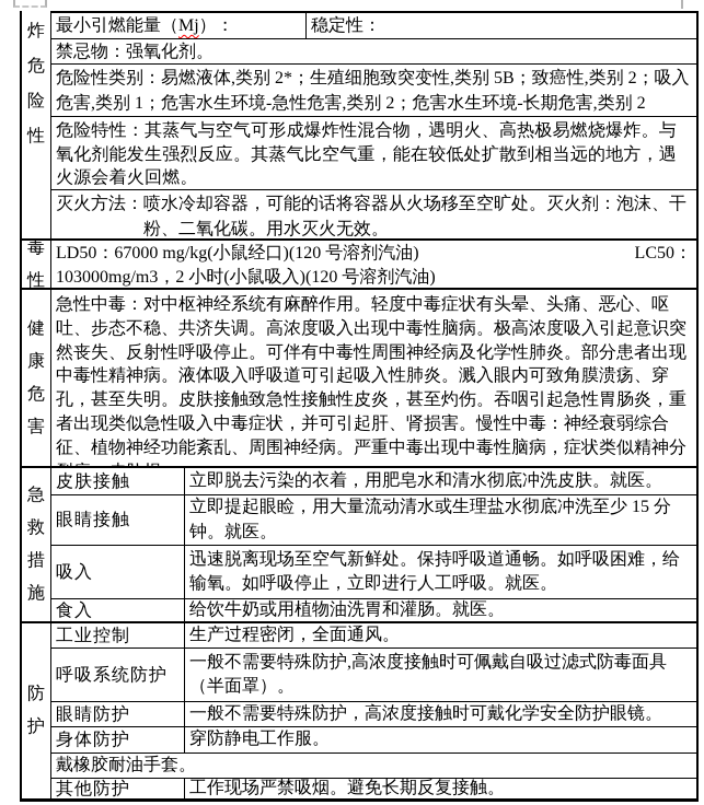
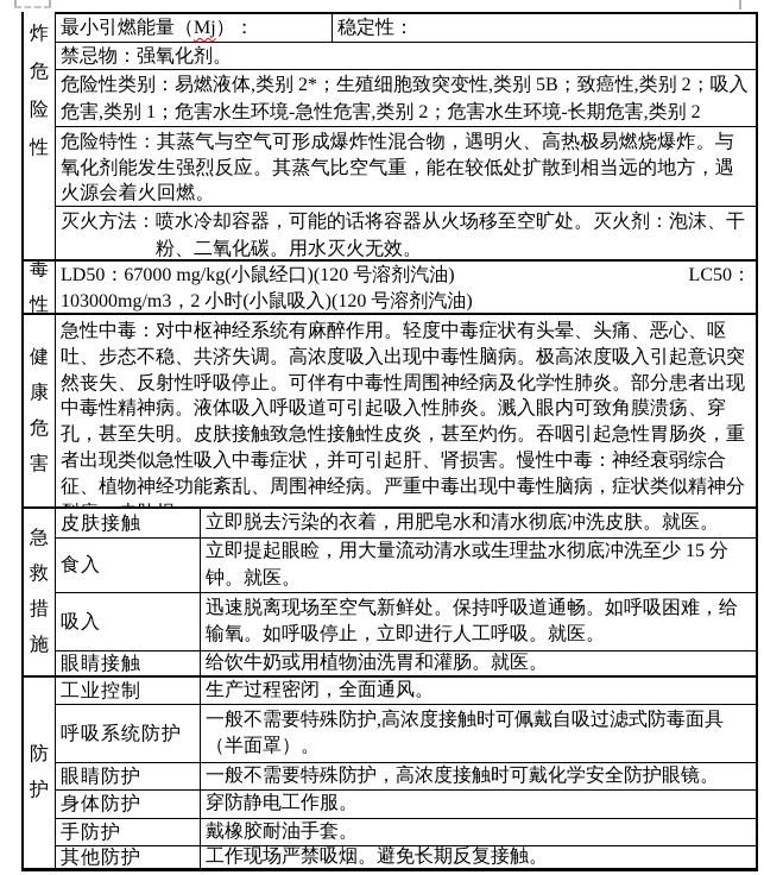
  炸危险性
  最小引燃能量（
  Mj
  ）：
  稳定性：
  禁忌物：强氧化剂。
  危险性类别：易燃液体,类别 2*；生殖细胞致突变性,类别 5B；致癌性,类别 2；吸入危害,类别 1；危害水生环境-急性危害,类别 2；危害水生环境-长期危害,类别 2
  危险特性：其蒸气与空气可形成爆炸性混合物，遇明火、高热极易燃烧爆炸。与氧化剂能发生强烈反应。其蒸气比空气重，能在较低处扩散到相当远的地方，遇火源会着火回燃。
  灭火方法：喷水冷却容器，可能的话将容器从火场移至空旷处。灭火剂：泡沫、干粉、二氧化碳。用水灭火无效。
  毒性
  LD50：67000 mg/kg(小鼠经口)(120 号溶剂汽油)
  LC50：
  103000mg/m3，2 小时(小鼠吸入)(120 号溶剂汽油)
  健康危害
  急性中毒：对中枢神经系统有麻醉作用。轻度中毒症状有头晕、头痛、恶心、呕吐、步态不稳、共济失调。高浓度吸入出现中毒性脑病。极高浓度吸入引起意识突然丧失、反射性呼吸停止。可伴有中毒性周围神经病及化学性肺炎。部分患者出现中毒性精神病。液体吸入呼吸道可引起吸入性肺炎。溅入眼内可致角膜溃疡、穿孔，甚至失明。皮肤接触致急性接触性皮炎，甚至灼伤。吞咽引起急性胃肠炎，重者出现类似急性吸入中毒症状，并可引起肝、肾损害。慢性中毒：神经衰弱综合征、植物神经功能紊乱、周围神经病。严重中毒出现中毒性脑病，症状类似精神分
  急救措施
  皮肤接触
  立即脱去污染的衣着，用肥皂水和清水彻底冲洗皮肤。就医。
- 眼睛接触
+ 食入
  立即提起眼睑，用大量流动清水或生理盐水彻底冲洗至少 15 分钟。就医。
  吸入
  迅速脱离现场至空气新鲜处。保持呼吸道通畅。如呼吸困难，给输氧。如呼吸停止，立即进行人工呼吸。就医。
- 食入
+ 眼睛接触
  给饮牛奶或用植物油洗胃和灌肠。就医。
  防护
  工业控制
  生产过程密闭，全面通风。
  呼吸系统防护
  一般不需要特殊防护,高浓度接触时可佩戴自吸过滤式防毒面具（半面罩）。
  眼睛防护
  一般不需要特殊防护，高浓度接触时可戴化学安全防护眼镜。
  身体防护
  穿防静电工作服。
+ 手防护
  戴橡胶耐油手套。
  其他防护
  工作现场严禁吸烟。避免长期反复接触。
